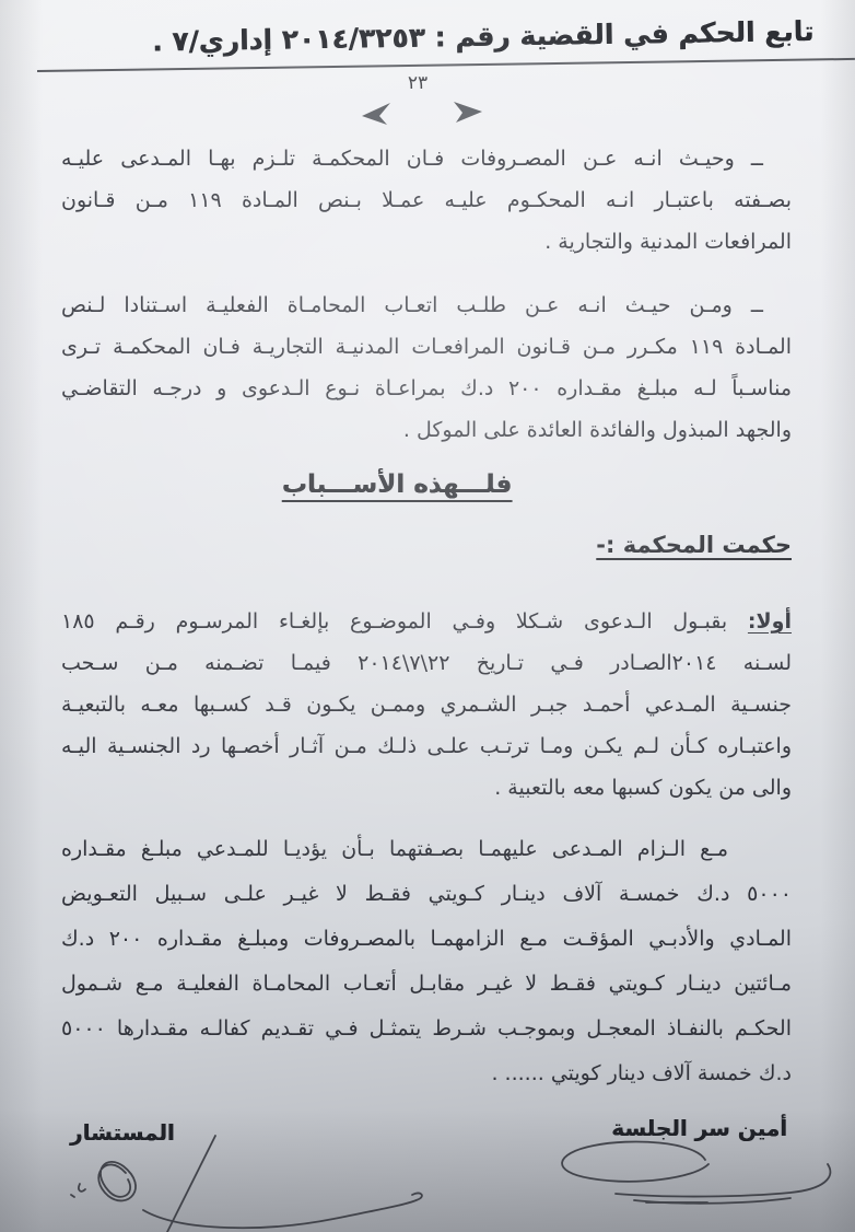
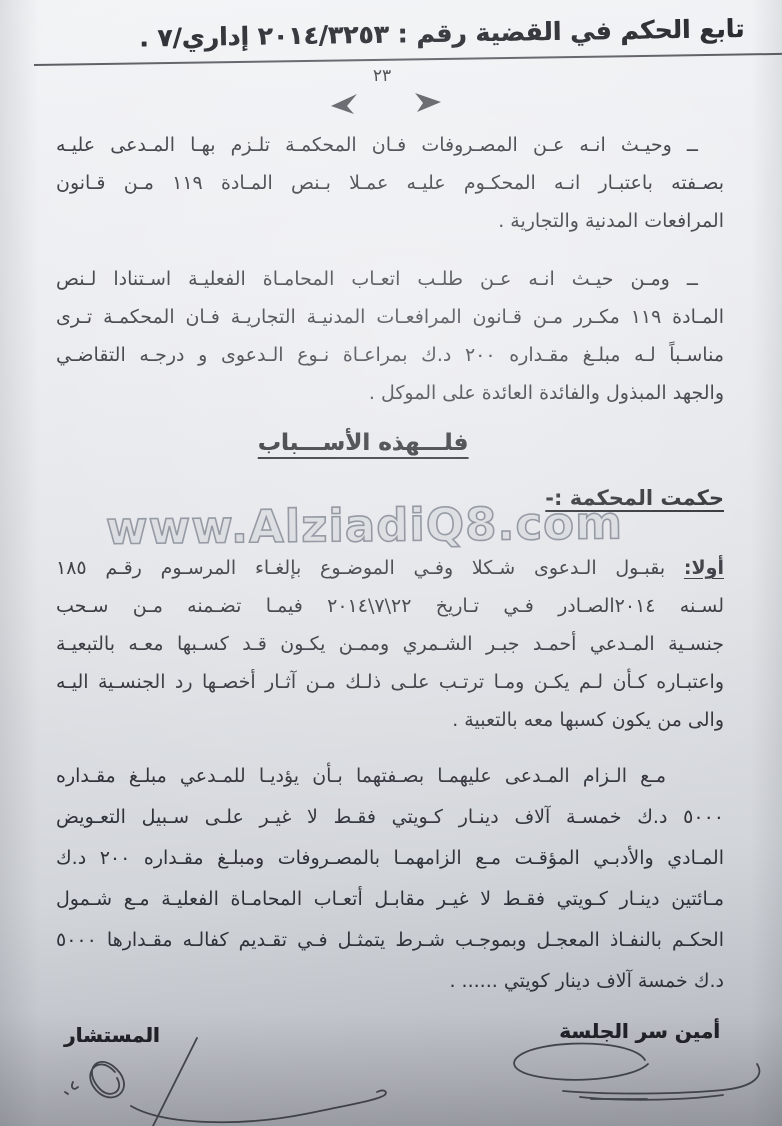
+ www.AlziadiQ8.com
